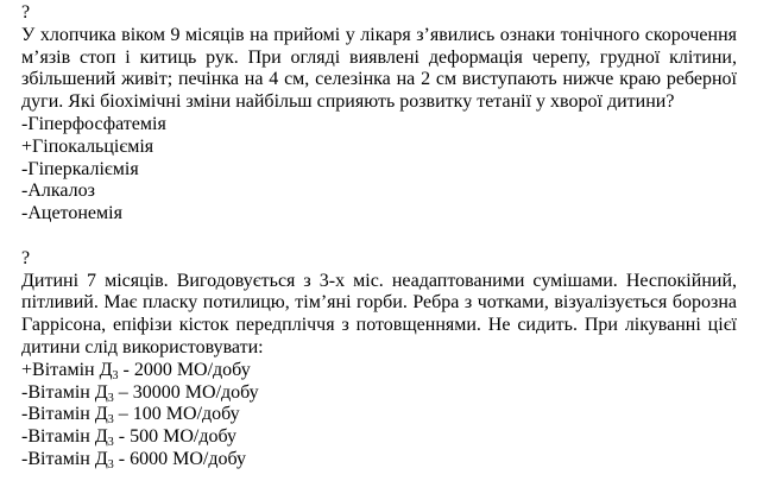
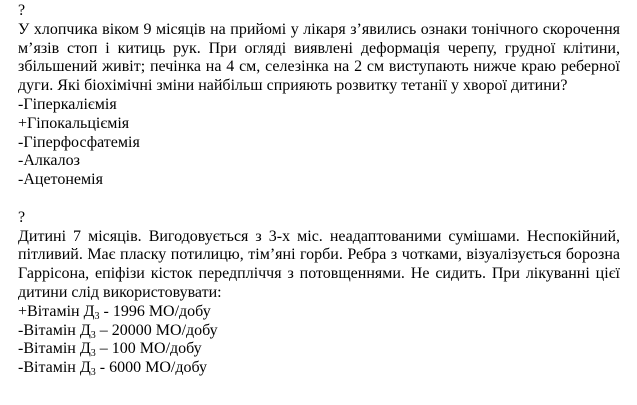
  ?
  У хлопчика віком 9 місяців на прийомі у лікаря з’явились ознаки тонічного скорочення м’язів стоп і китиць рук. При огляді виявлені деформація черепу, грудної клітини, збільшений живіт; печінка на 4 см, селезінка на 2 см виступають нижче краю реберної дуги. Які біохімічні зміни найбільш сприяють розвитку тетанії у хворої дитини?
- -Гіперфосфатемія
+ -Гіперкаліємія
  +Гіпокальціємія
- -Гіперкаліємія
+ -Гіперфосфатемія
  -Алкалоз
  -Ацетонемія
  ?
  Дитині 7 місяців. Вигодовується з 3-х міс. неадаптованими сумішами. Неспокійний, пітливий. Має пласку потилицю, тім’яні горби. Ребра з чотками, візуалізується борозна Гаррісона, епіфізи кісток передпліччя з потовщеннями. Не сидить. При лікуванні цієї дитини слід використовувати:
- +Вітамін Д3 - 2000 МО/добу
+ +Вітамін Д3 - 1996 МО/добу
- -Вітамін Д3 – 30000 МО/добу
+ -Вітамін Д3 – 20000 МО/добу
  -Вітамін Д3 – 100 МО/добу
- -Вітамін Д3 - 500 МО/добу
  -Вітамін Д3 - 6000 МО/добу
